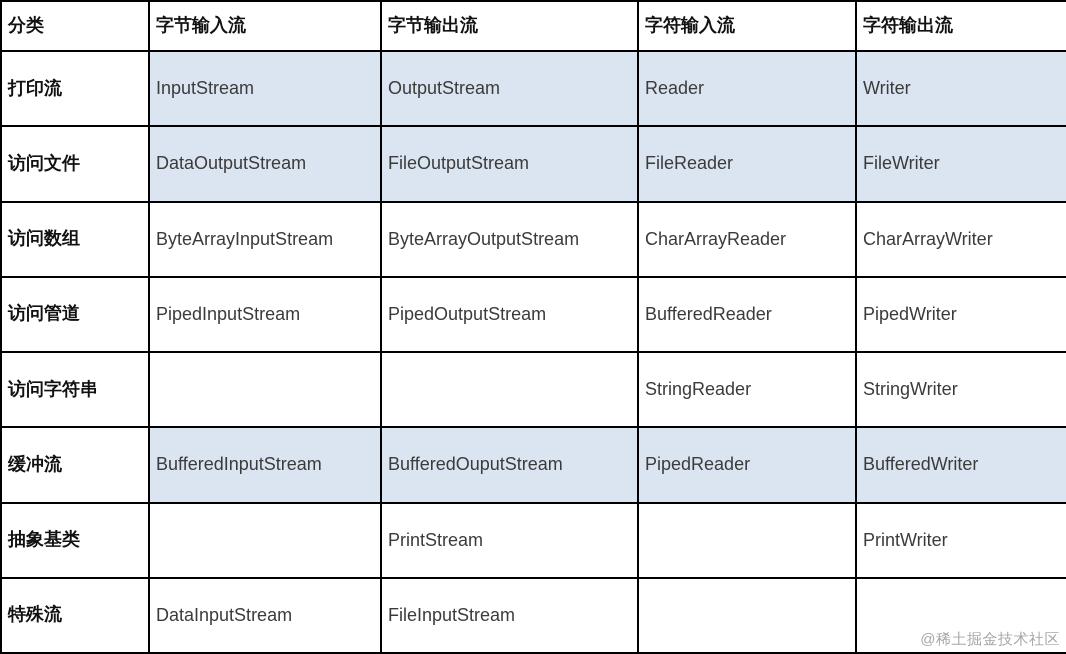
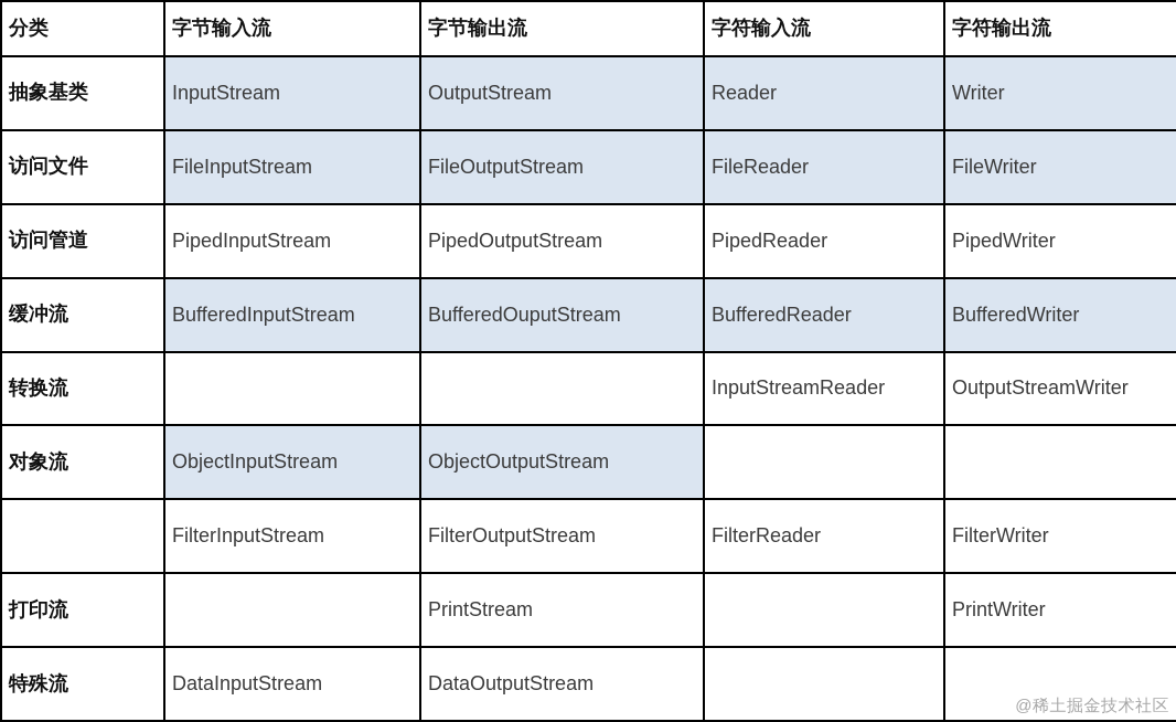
  分类	字节输入流	字节输出流	字符输入流	字符输出流
- 打印流	InputStream	OutputStream	Reader	Writer
+ 抽象基类	InputStream	OutputStream	Reader	Writer
- 访问文件	DataOutputStream	FileOutputStream	FileReader	FileWriter
+ 访问文件	FileInputStream	FileOutputStream	FileReader	FileWriter
- 访问数组	ByteArrayInputStream	ByteArrayOutputStream	CharArrayReader	CharArrayWriter
- 访问管道	PipedInputStream	PipedOutputStream	BufferedReader	PipedWriter
+ 访问管道	PipedInputStream	PipedOutputStream	PipedReader	PipedWriter
- 访问字符串			StringReader	StringWriter
- 缓冲流	BufferedInputStream	BufferedOuputStream	PipedReader	BufferedWriter
+ 缓冲流	BufferedInputStream	BufferedOuputStream	BufferedReader	BufferedWriter
+ 转换流			InputStreamReader	OutputStreamWriter
+ 对象流	ObjectInputStream	ObjectOutputStream
+ 	FilterInputStream	FilterOutputStream	FilterReader	FilterWriter
- 抽象基类		PrintStream		PrintWriter
+ 打印流		PrintStream		PrintWriter
- 特殊流	DataInputStream	FileInputStream
+ 特殊流	DataInputStream	DataOutputStream
  @稀土掘金技术社区
